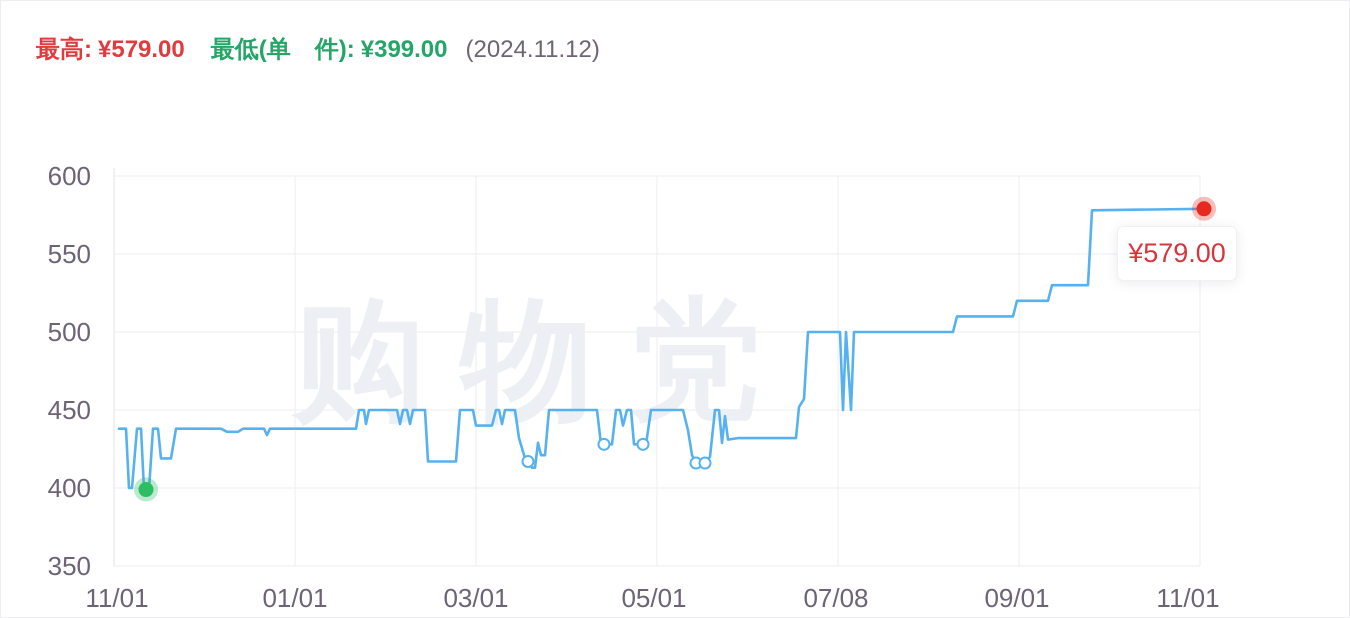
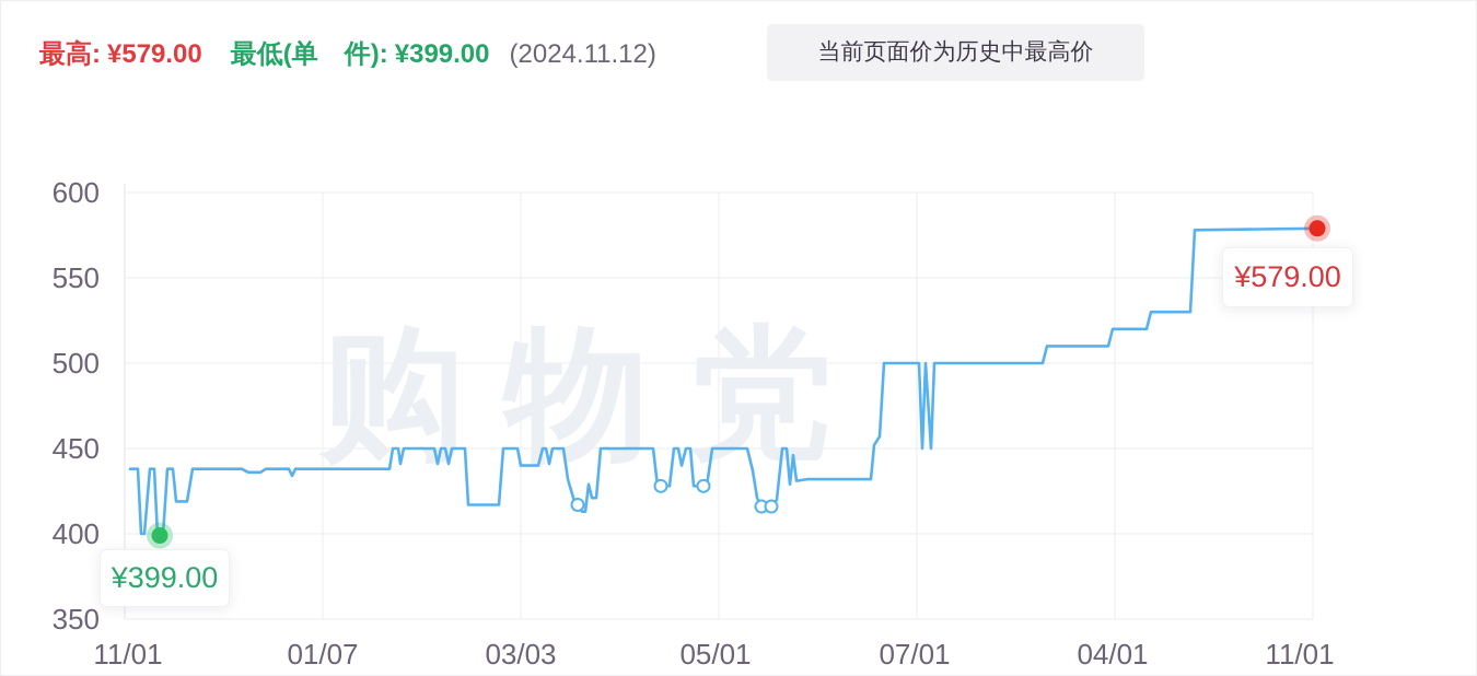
  最高: ¥579.00 最低(单 件): ¥399.00 (2024.11.12)
+ 当前页面价为历史中最高价
  购物党
  600
  550
  500
  450
  400
  350
  11/01
- 01/01
+ 01/07
- 03/01
+ 03/03
  05/01
- 07/08
+ 07/01
- 09/01
+ 04/01
  11/01
+ ¥399.00
  ¥579.00
